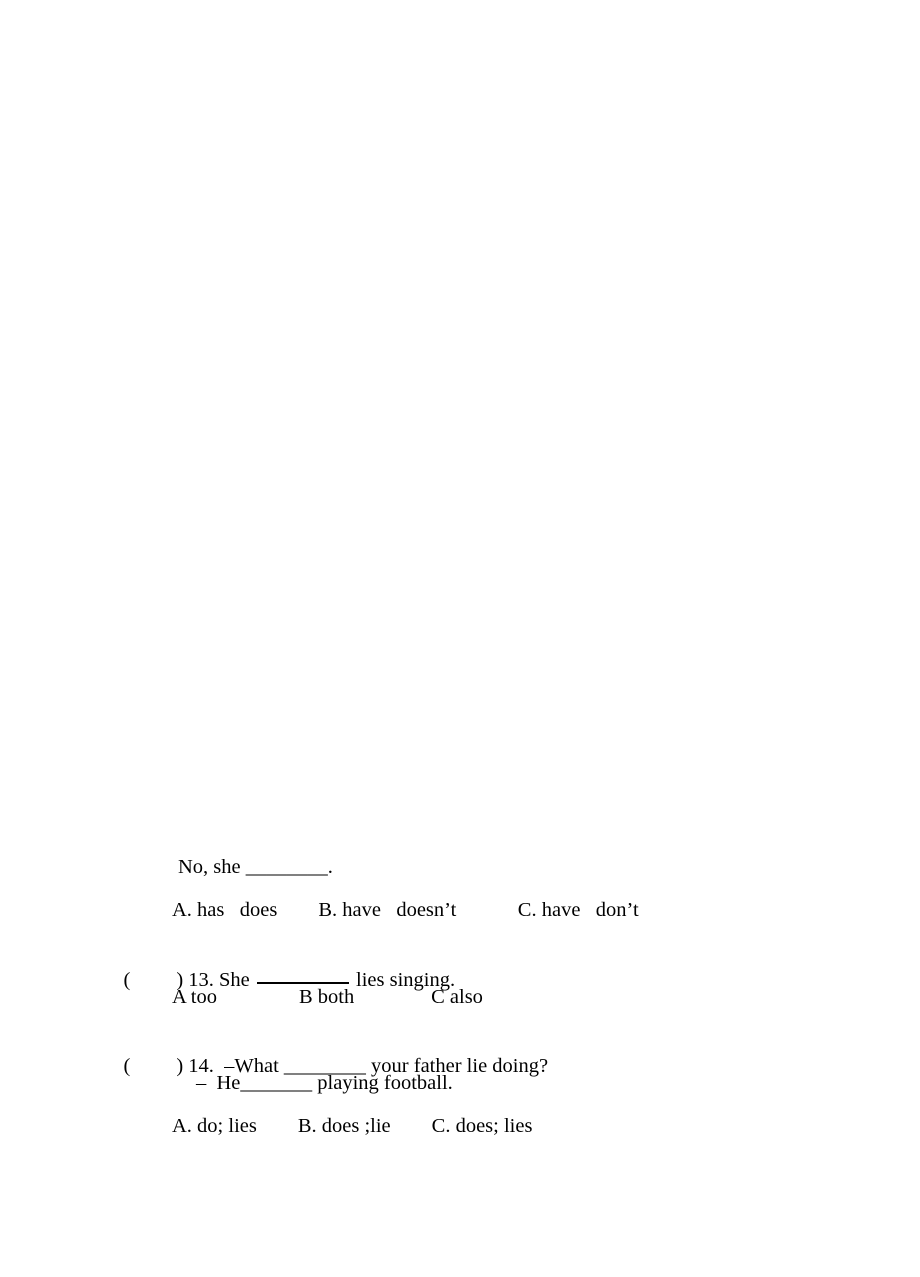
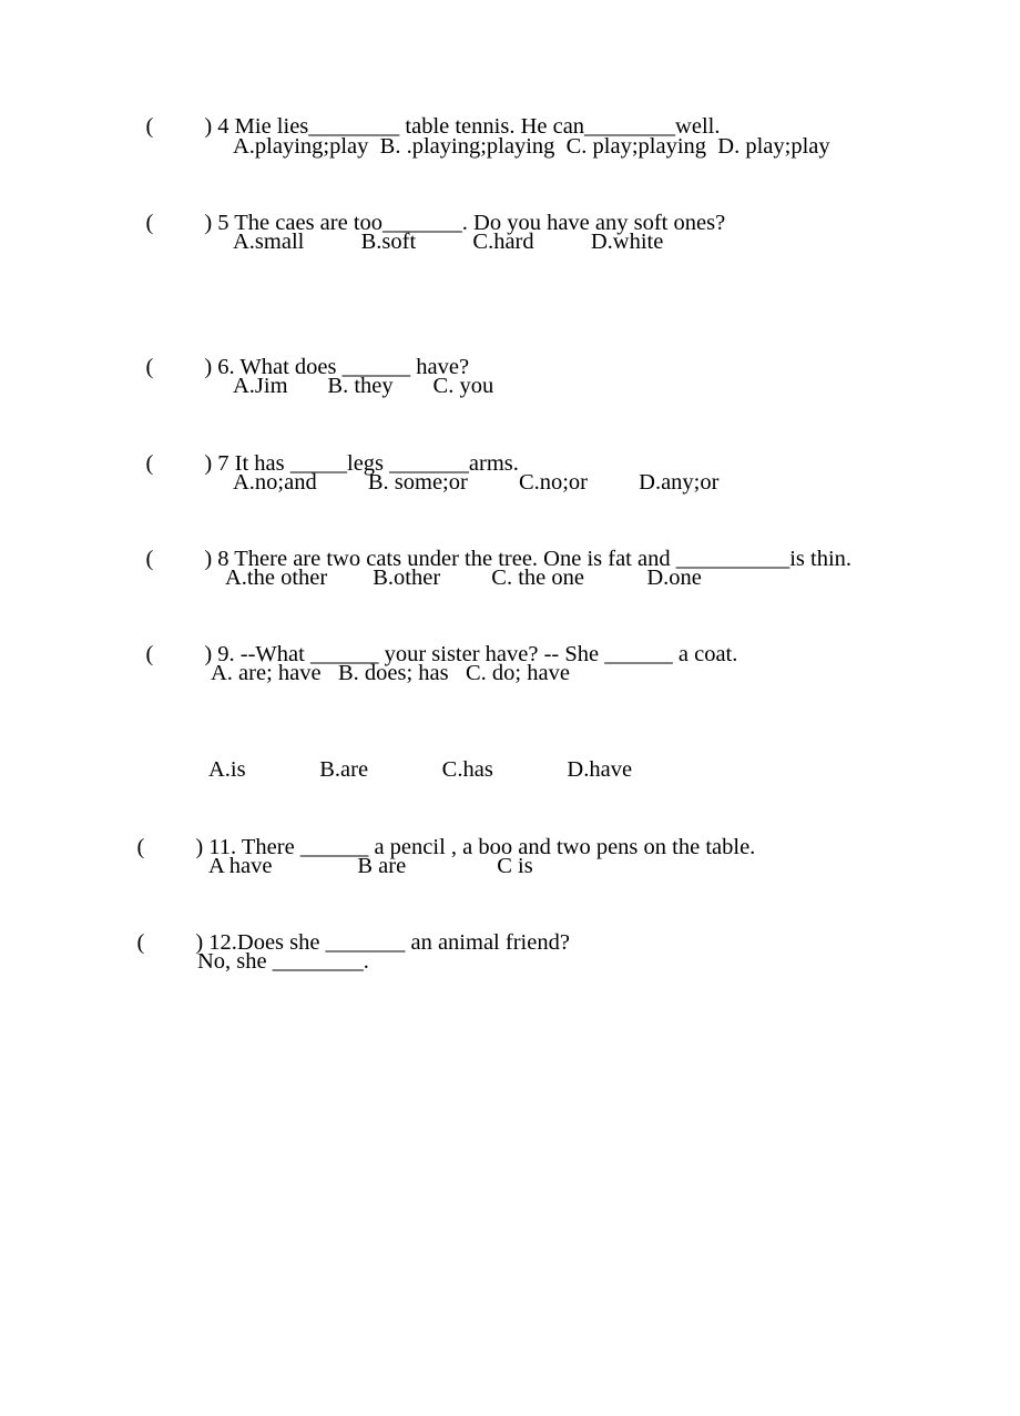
+ ( ) 4 Mie lies________ table tennis. He can________well.
+ A.playing;play B. .playing;playing C. play;playing D. play;play
+ ( ) 5 The caes are too_______. Do you have any soft ones?
+ A.small B.soft C.hard D.white
+ ( ) 6. What does ______ have?
+ A.Jim B. they C. you
+ ( ) 7 It has _____legs _______arms.
+ A.no;and B. some;or C.no;or D.any;or
+ ( ) 8 There are two cats under the tree. One is fat and __________is thin.
+ A.the other B.other C. the one D.one
+ ( ) 9. --What ______ your sister have? -- She ______ a coat.
+ A. are; have B. does; has C. do; have
+ A.is B.are C.has D.have
+ ( ) 11. There ______ a pencil , a boo and two pens on the table.
+ A have B are C is
+ ( ) 12.Does she _______ an animal friend?
  No, she ________.
- A. has does B. have doesn’t C. have don’t
- ( ) 13. She lies singing.
- A too B both C also
- ( ) 14. –What ________ your father lie doing?
- – He_______ playing football.
- A. do; lies B. does ;lie C. does; lies
